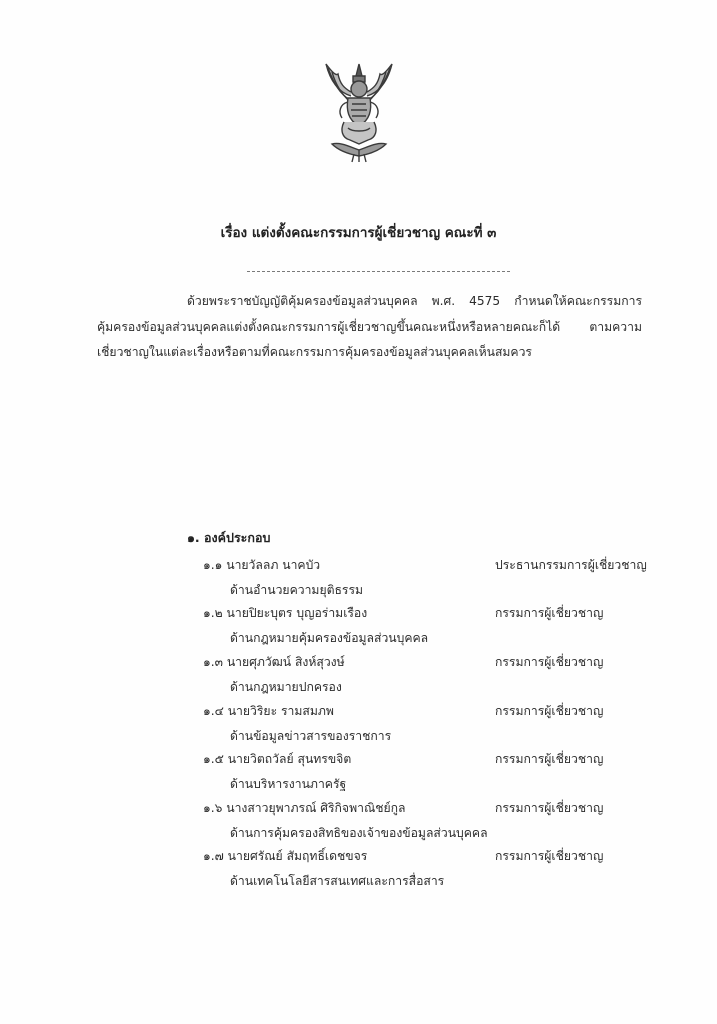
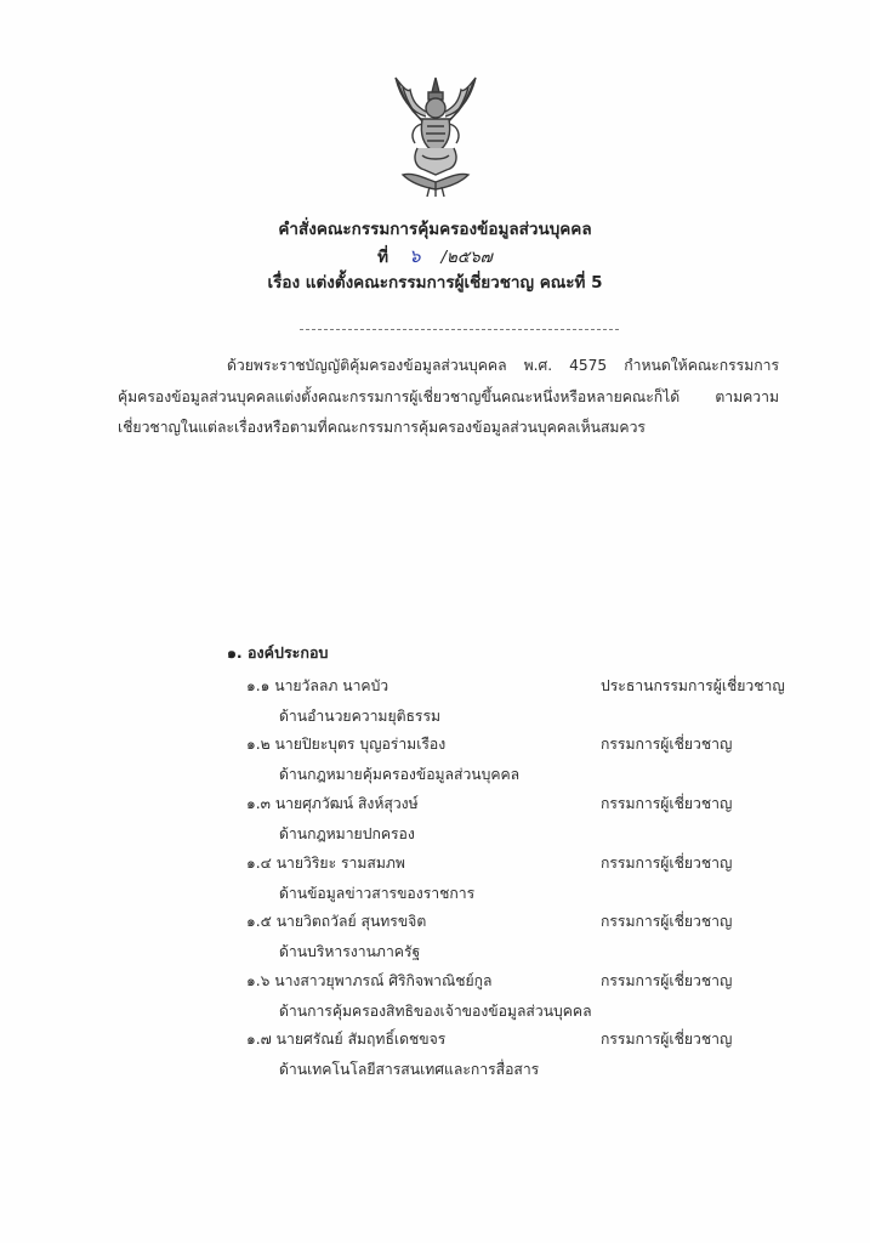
+ คำสั่งคณะกรรมการคุ้มครองข้อมูลส่วนบุคคล
+ ที่ ๖ /๒๕๖๗
- เรื่อง แต่งตั้งคณะกรรมการผู้เชี่ยวชาญ คณะที่ ๓
+ เรื่อง แต่งตั้งคณะกรรมการผู้เชี่ยวชาญ คณะที่ 5
  ด้วยพระราชบัญญัติคุ้มครองข้อมูลส่วนบุคคล พ.ศ. 4575 กำหนดให้คณะกรรมการคุ้มครองข้อมูลส่วนบุคคลแต่งตั้งคณะกรรมการผู้เชี่ยวชาญขึ้นคณะหนึ่งหรือหลายคณะก็ได้ ตามความเชี่ยวชาญในแต่ละเรื่องหรือตามที่คณะกรรมการคุ้มครองข้อมูลส่วนบุคคลเห็นสมควร
  ๑. องค์ประกอบ
  ๑.๑ นายวัลลภ นาคบัว
  ประธานกรรมการผู้เชี่ยวชาญ
  ด้านอำนวยความยุติธรรม
  ๑.๒ นายปิยะบุตร บุญอร่ามเรือง
  กรรมการผู้เชี่ยวชาญ
  ด้านกฎหมายคุ้มครองข้อมูลส่วนบุคคล
  ๑.๓ นายศุภวัฒน์ สิงห์สุวงษ์
  กรรมการผู้เชี่ยวชาญ
  ด้านกฎหมายปกครอง
  ๑.๔ นายวิริยะ รามสมภพ
  กรรมการผู้เชี่ยวชาญ
  ด้านข้อมูลข่าวสารของราชการ
  ๑.๕ นายวิตถวัลย์ สุนทรขจิต
  กรรมการผู้เชี่ยวชาญ
  ด้านบริหารงานภาครัฐ
  ๑.๖ นางสาวยุพาภรณ์ ศิริกิจพาณิชย์กูล
  กรรมการผู้เชี่ยวชาญ
  ด้านการคุ้มครองสิทธิของเจ้าของข้อมูลส่วนบุคคล
  ๑.๗ นายศรัณย์ สัมฤทธิ์เดชขจร
  กรรมการผู้เชี่ยวชาญ
  ด้านเทคโนโลยีสารสนเทศและการสื่อสาร
